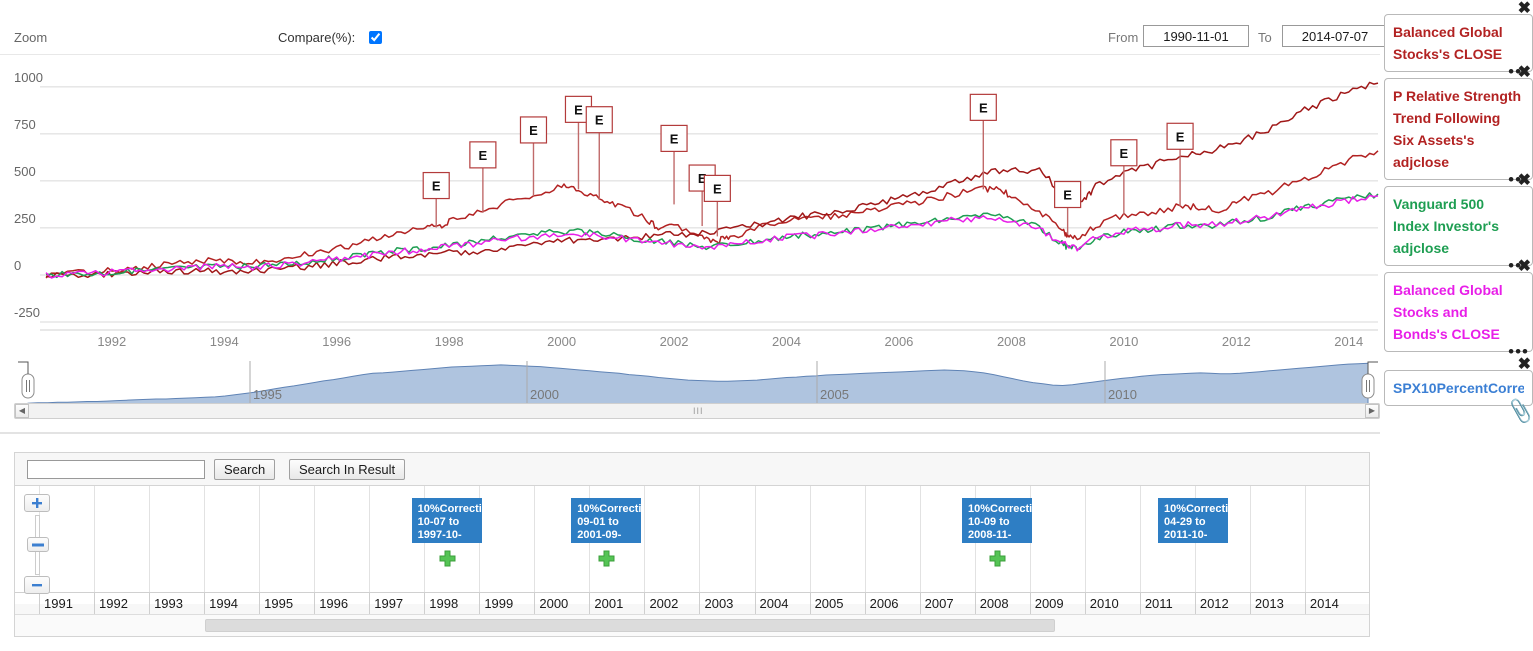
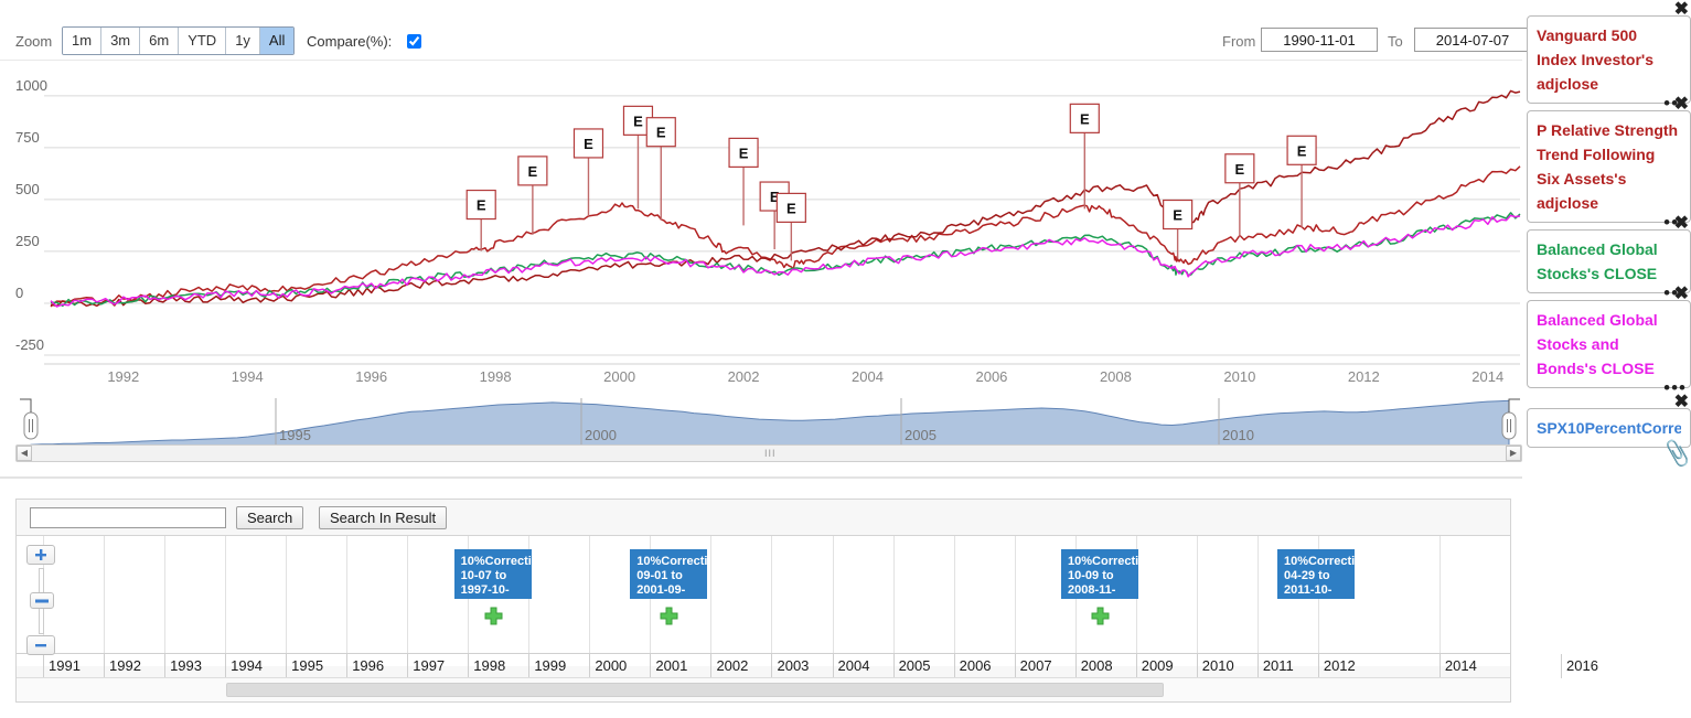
  Zoom
+ 1m
+ 3m
+ 6m
+ YTD
+ 1y
+ All
  Compare(%):
  From
  1990-11-01
  To
  2014-07-07
  1000
  750
  500
  250
  0
  -250
  1992
  1994
  1996
  1998
  2000
  2002
  2004
  2006
  2008
  2010
  2012
  2014
  E
  E
  E
  E
  E
  E
  E
  E
  E
  E
  E
  E
  1995
  2000
  2005
  2010
  ◀
  ▶
  III
  ✖
- Balanced Global Stocks's CLOSE
+ Vanguard 500 Index Investor's adjclose
  •••
  ✖
  P Relative Strength Trend Following Six Assets's adjclose
  •••
  ✖
- Vanguard 500 Index Investor's adjclose
+ Balanced Global Stocks's CLOSE
  •••
  ✖
  Balanced Global Stocks and Bonds's CLOSE
  •••
  ✖
  SPX10PercentCorre
  Search
  Search In Result
  1991
  1992
  1993
  1994
  1995
  1996
  1997
  1998
  1999
  2000
  2001
  2002
  2003
  2004
  2005
  2006
  2007
  2008
  2009
  2010
  2011
  2012
- 2013
+ 2016
  2014
